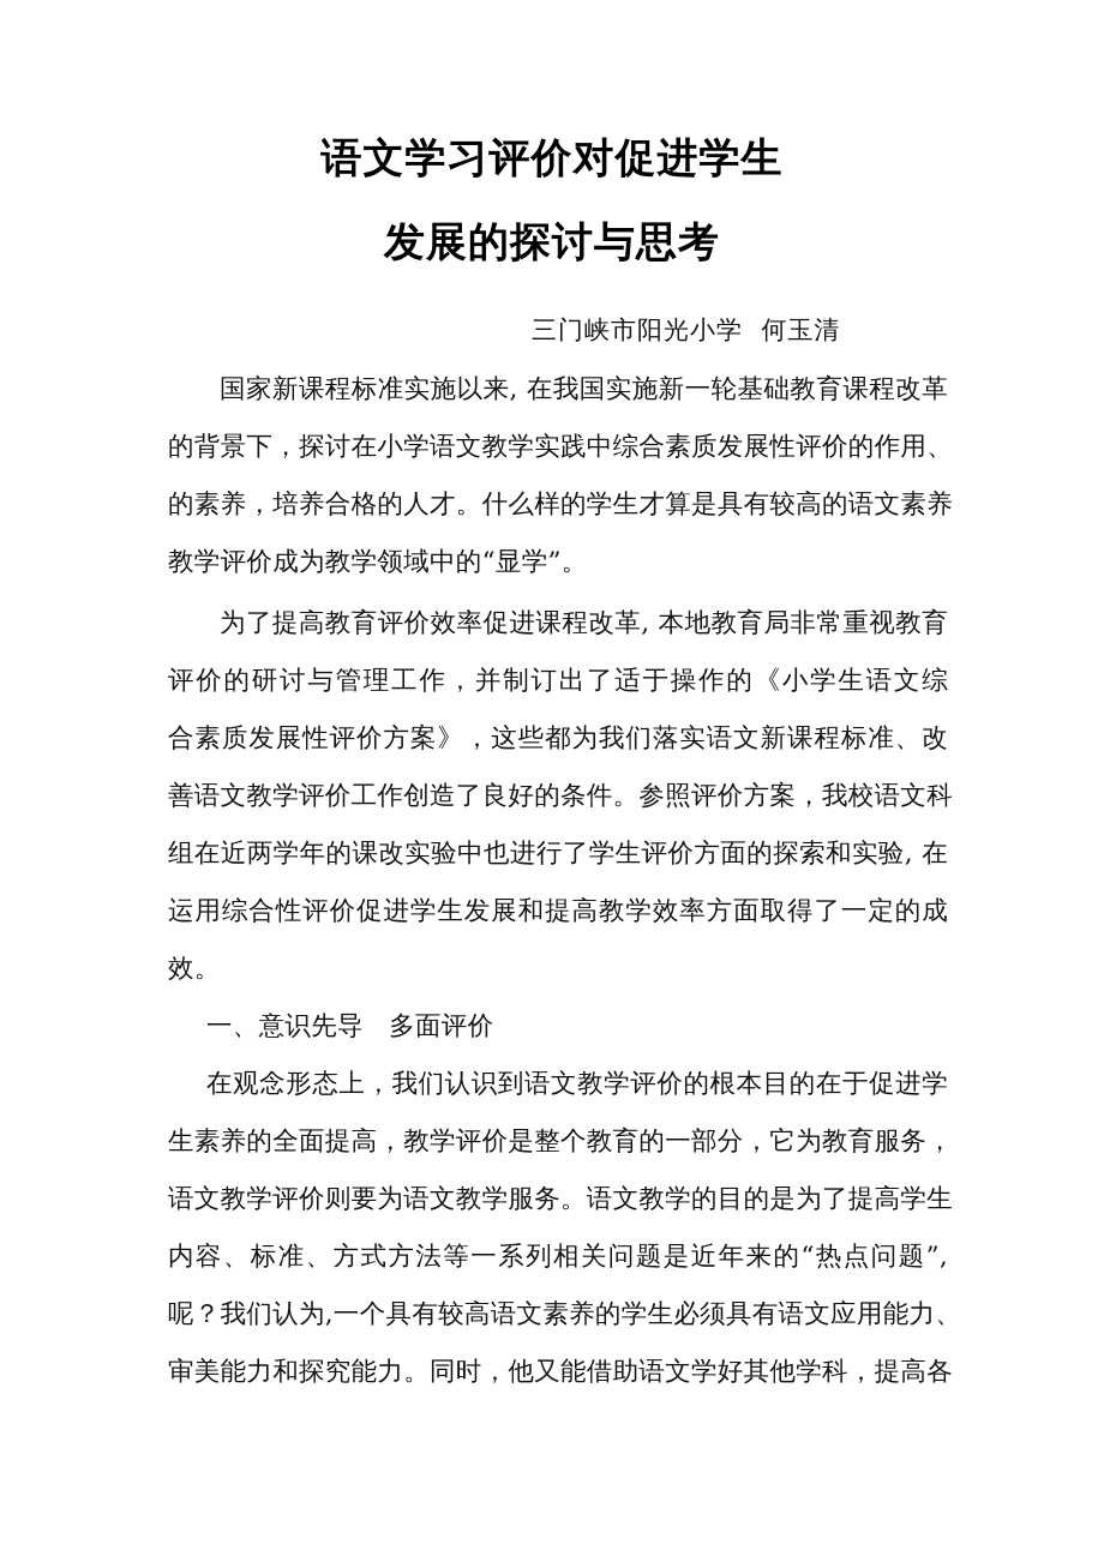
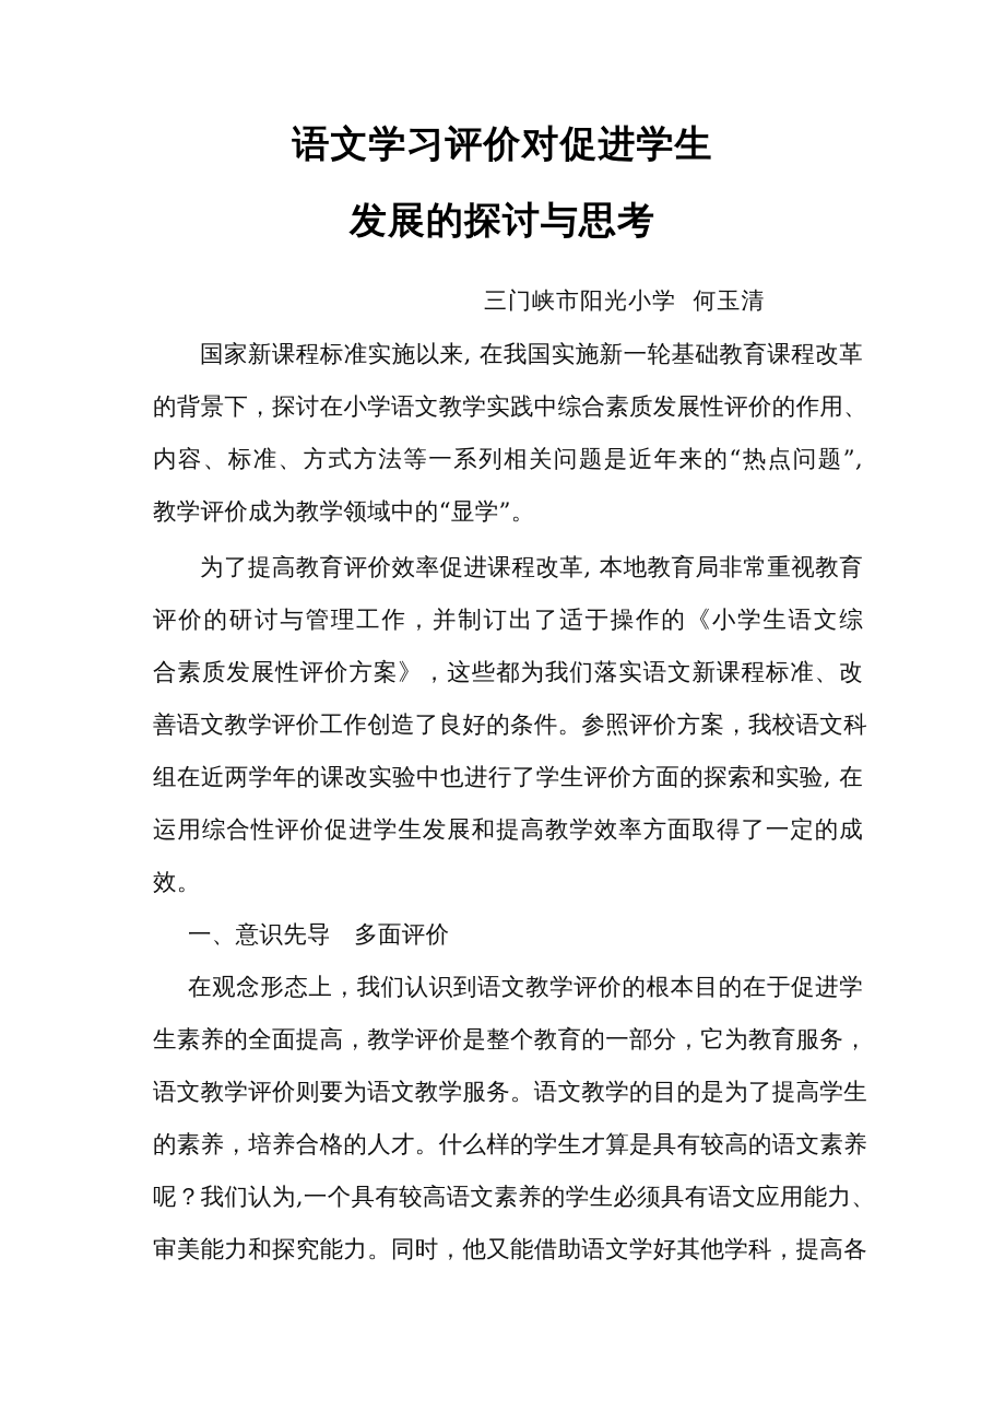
  语文学习评价对促进学生
  发展的探讨与思考
  三门峡市阳光小学 何玉清
  国家新课程标准实施以来, 在我国实施新一轮基础教育课程改革
  的背景下，探讨在小学语文教学实践中综合素质发展性评价的作用、
- 的素养，培养合格的人才。什么样的学生才算是具有较高的语文素养
+ 内容、标准、方式方法等一系列相关问题是近年来的“热点问题”,
  教学评价成为教学领域中的“显学”。
  为了提高教育评价效率促进课程改革, 本地教育局非常重视教育
  评价的研讨与管理工作，并制订出了适于操作的《小学生语文综
  合素质发展性评价方案》，这些都为我们落实语文新课程标准、改
  善语文教学评价工作创造了良好的条件。参照评价方案，我校语文科
  组在近两学年的课改实验中也进行了学生评价方面的探索和实验, 在
  运用综合性评价促进学生发展和提高教学效率方面取得了一定的成
  效。
  一、意识先导 多面评价
  在观念形态上，我们认识到语文教学评价的根本目的在于促进学
  生素养的全面提高，教学评价是整个教育的一部分，它为教育服务，
  语文教学评价则要为语文教学服务。语文教学的目的是为了提高学生
- 内容、标准、方式方法等一系列相关问题是近年来的“热点问题”,
+ 的素养，培养合格的人才。什么样的学生才算是具有较高的语文素养
  呢？我们认为,一个具有较高语文素养的学生必须具有语文应用能力、
  审美能力和探究能力。同时，他又能借助语文学好其他学科，提高各
